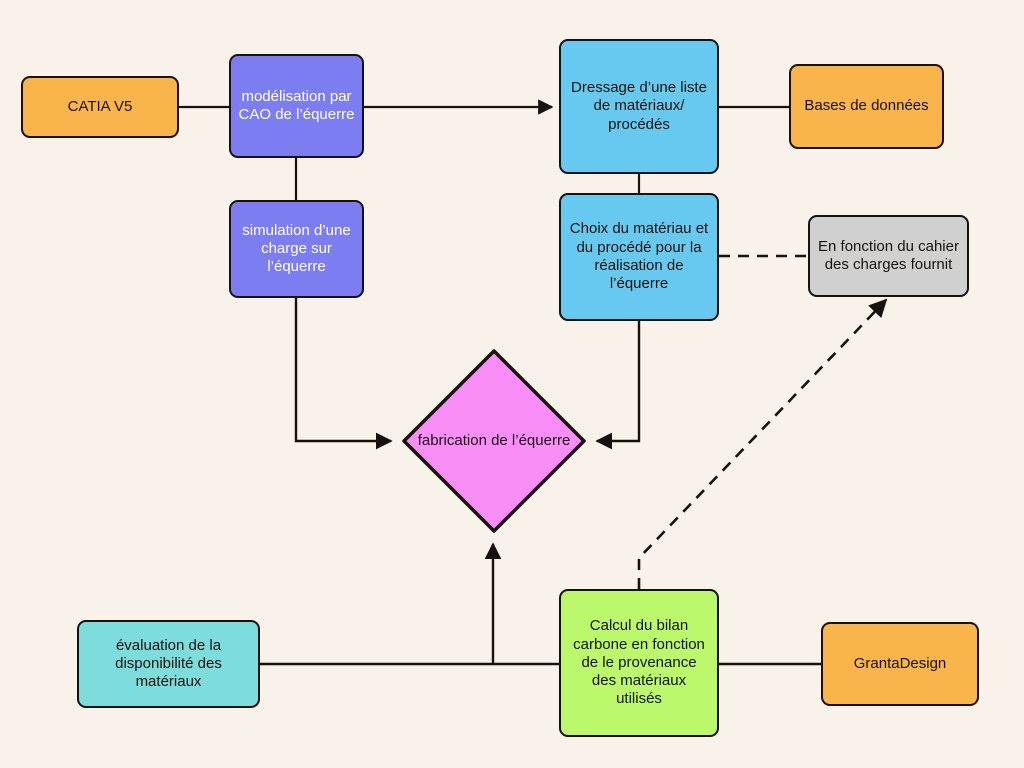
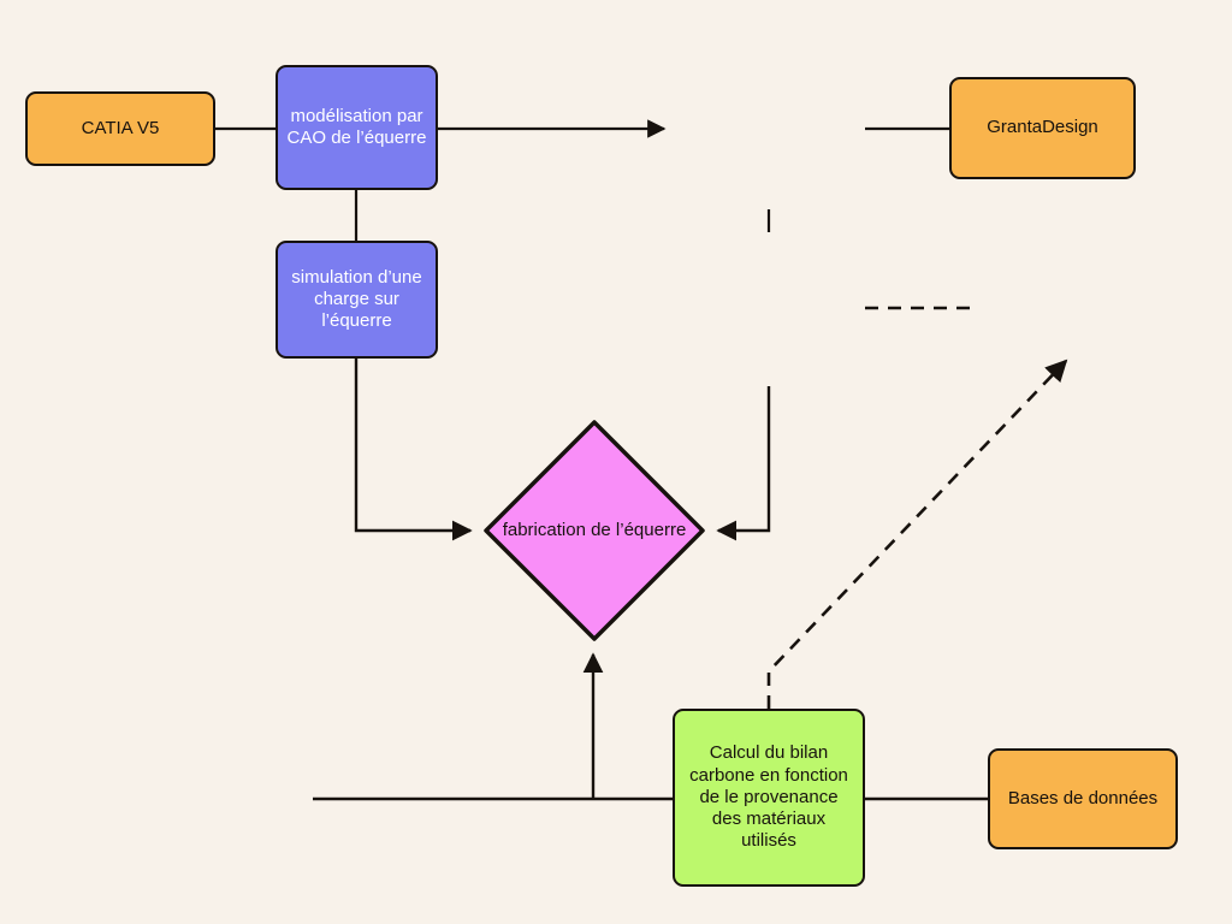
  CATIA V5
  modélisation par CAO de l’équerre
- Dressage d’une liste de matériaux/ procédés
- Bases de données
+ GrantaDesign
  simulation d’une charge sur l’équerre
- Choix du matériau et du procédé pour la réalisation de l’équerre
- En fonction du cahier des charges fournit
  fabrication de l’équerre
- évaluation de la disponibilité des matériaux
  Calcul du bilan carbone en fonction de le provenance des matériaux utilisés
- GrantaDesign
+ Bases de données
